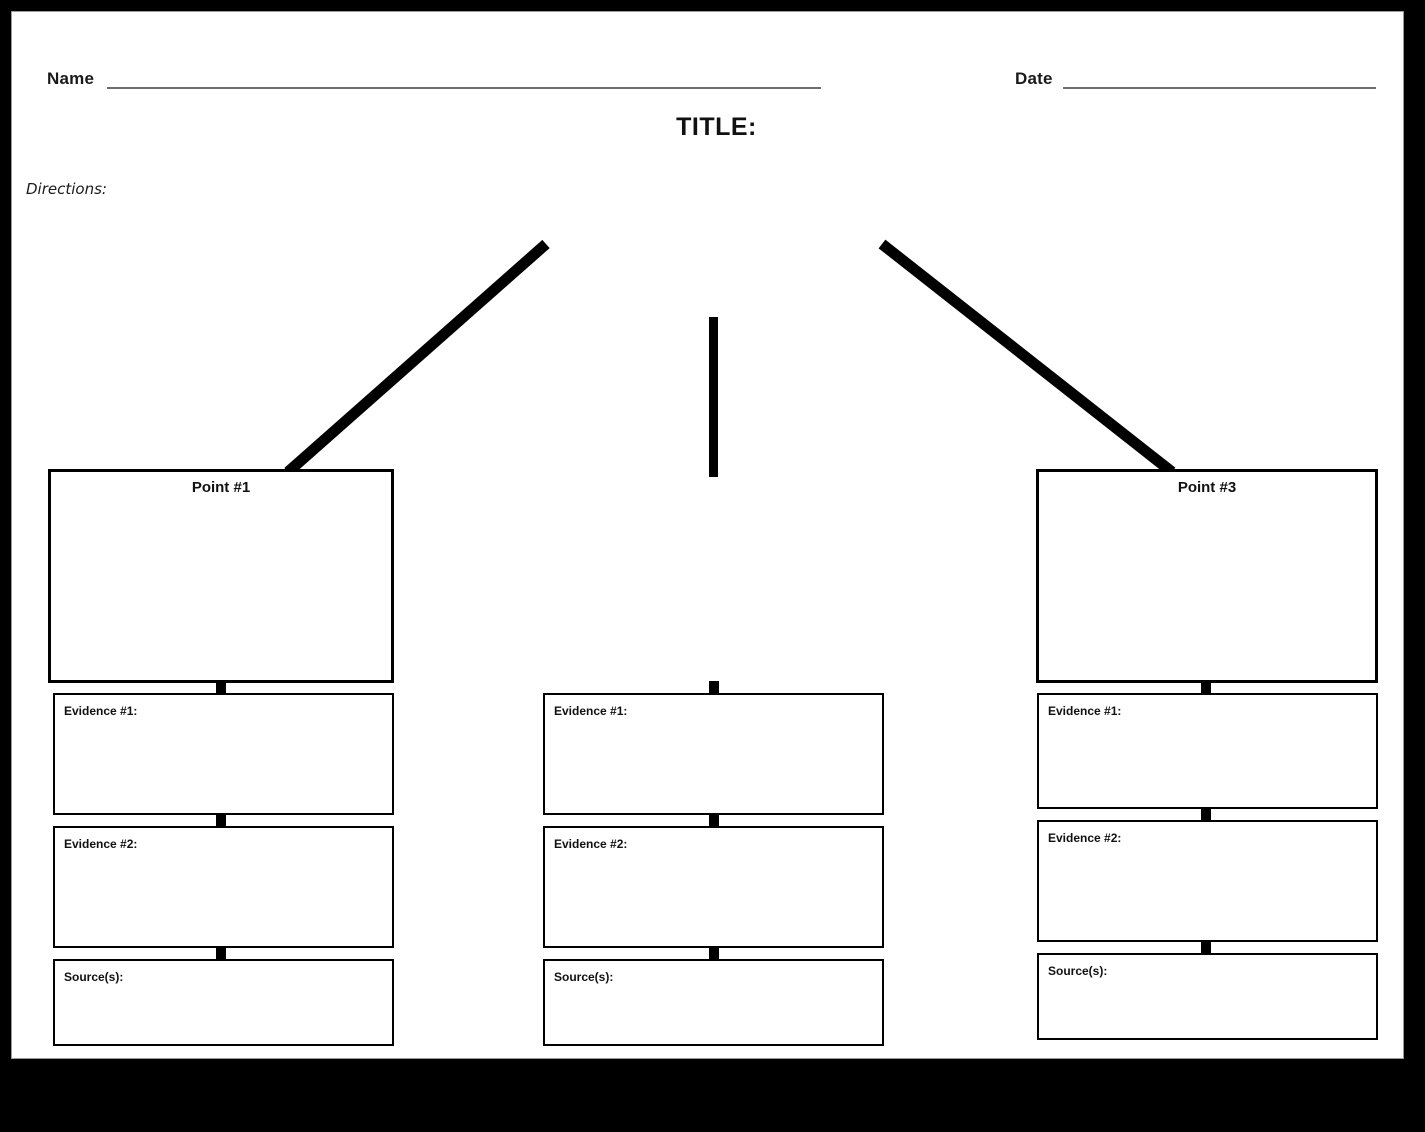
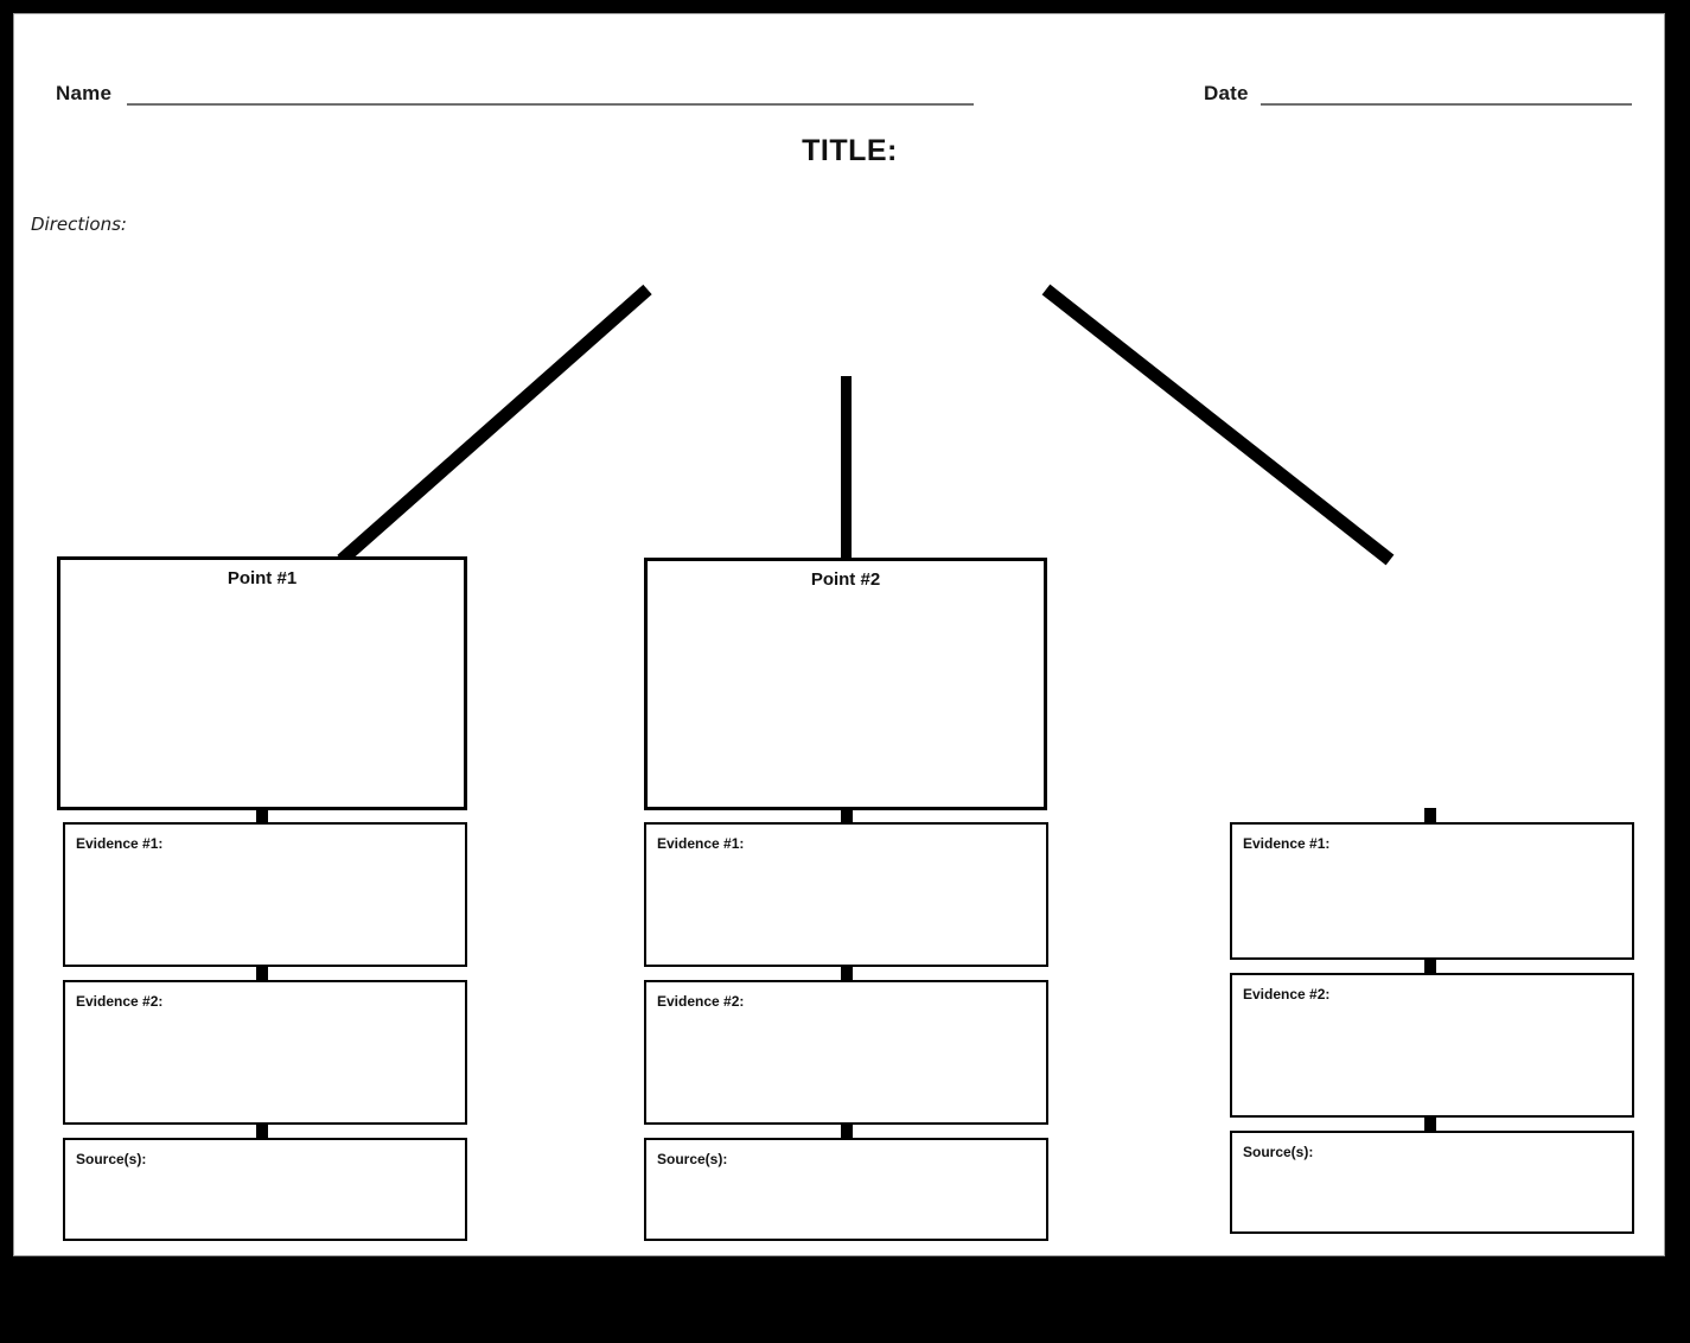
  Name
  Date
  TITLE:
  Directions:
  Point #1
  Evidence #1:
  Evidence #2:
  Source(s):
+ Point #2
  Evidence #1:
  Evidence #2:
  Source(s):
- Point #3
  Evidence #1:
  Evidence #2:
  Source(s):
